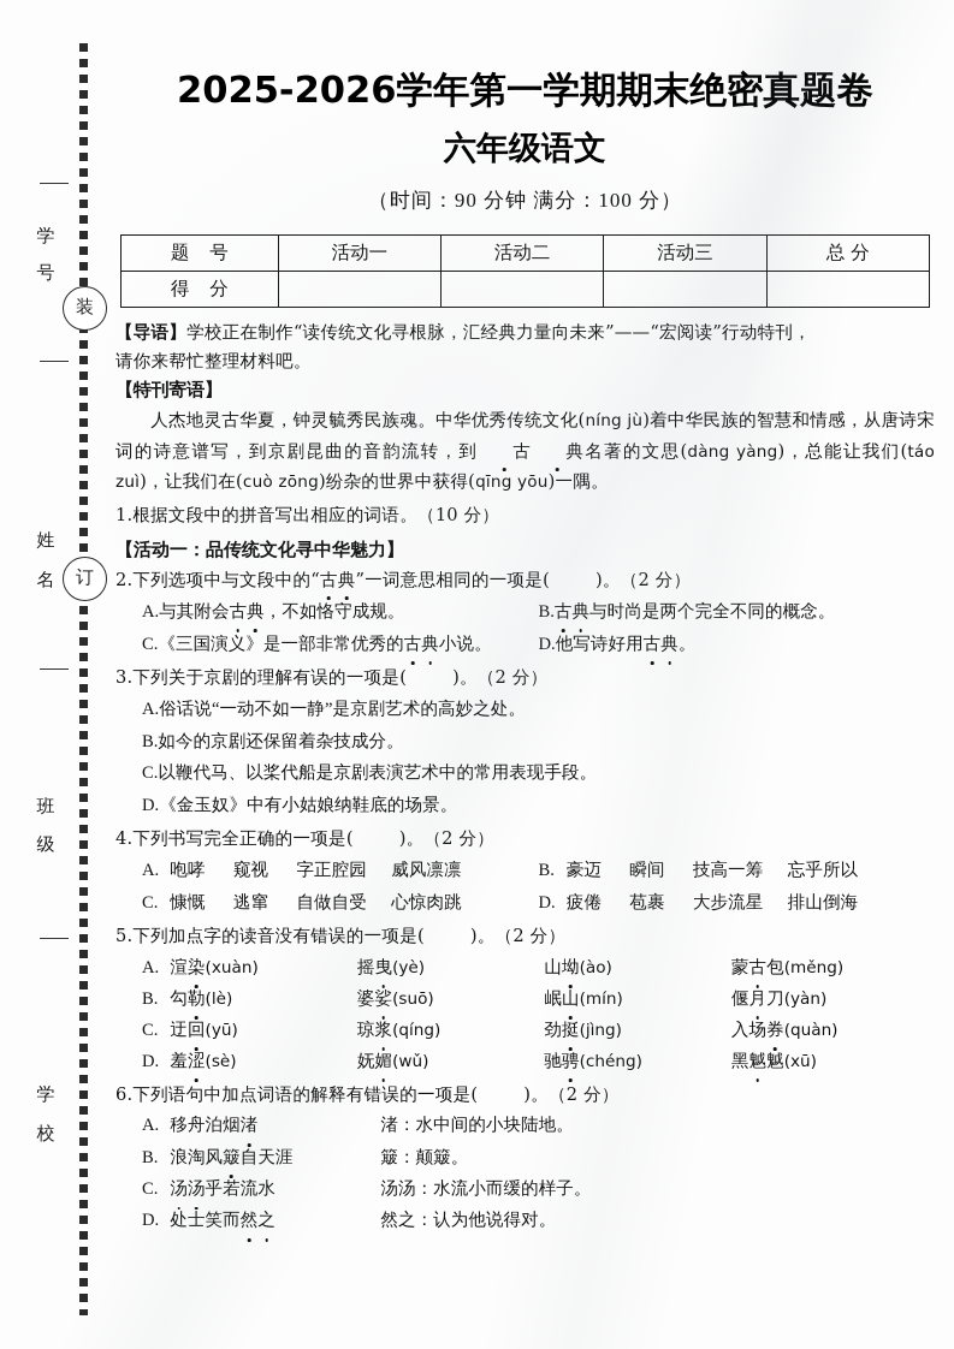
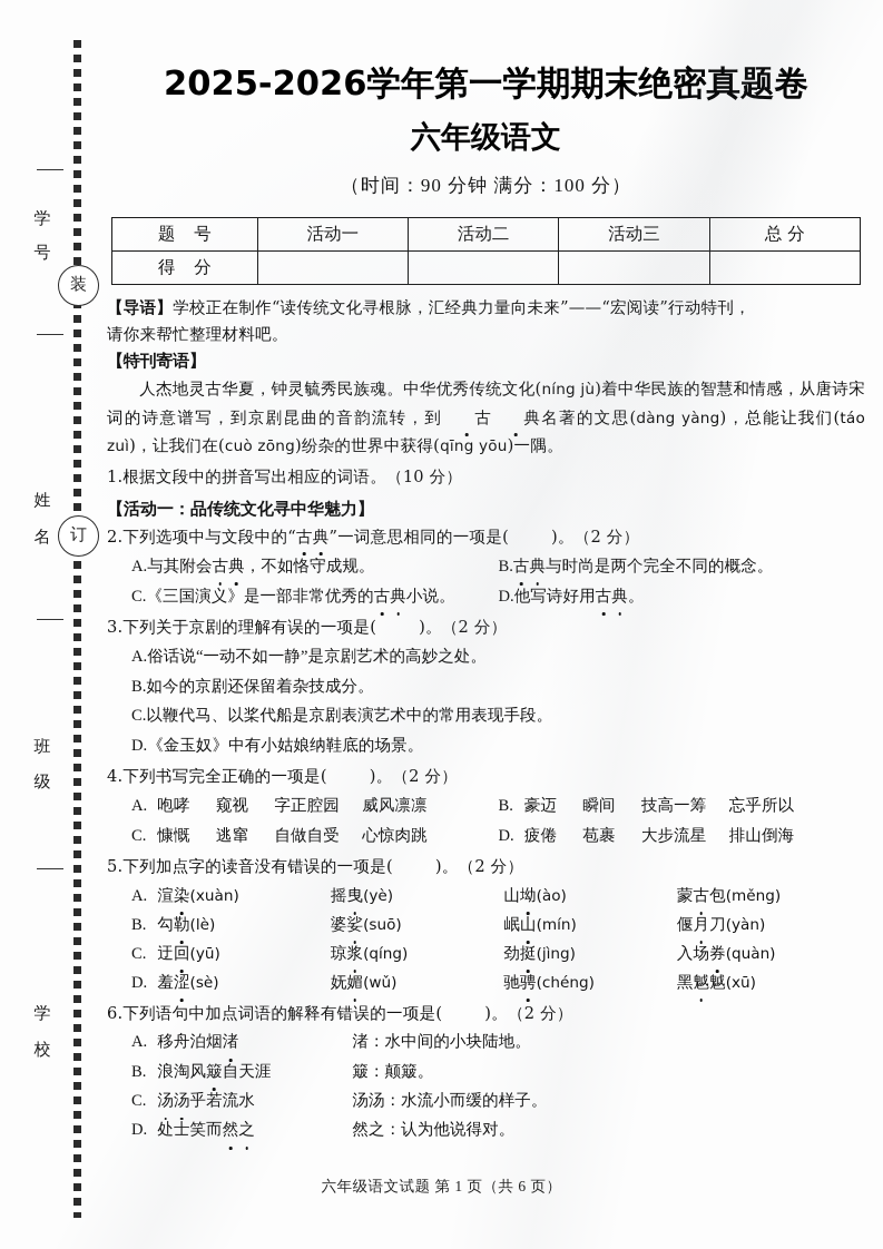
+ 六年级语文试题 第 1 页（共 6 页）
